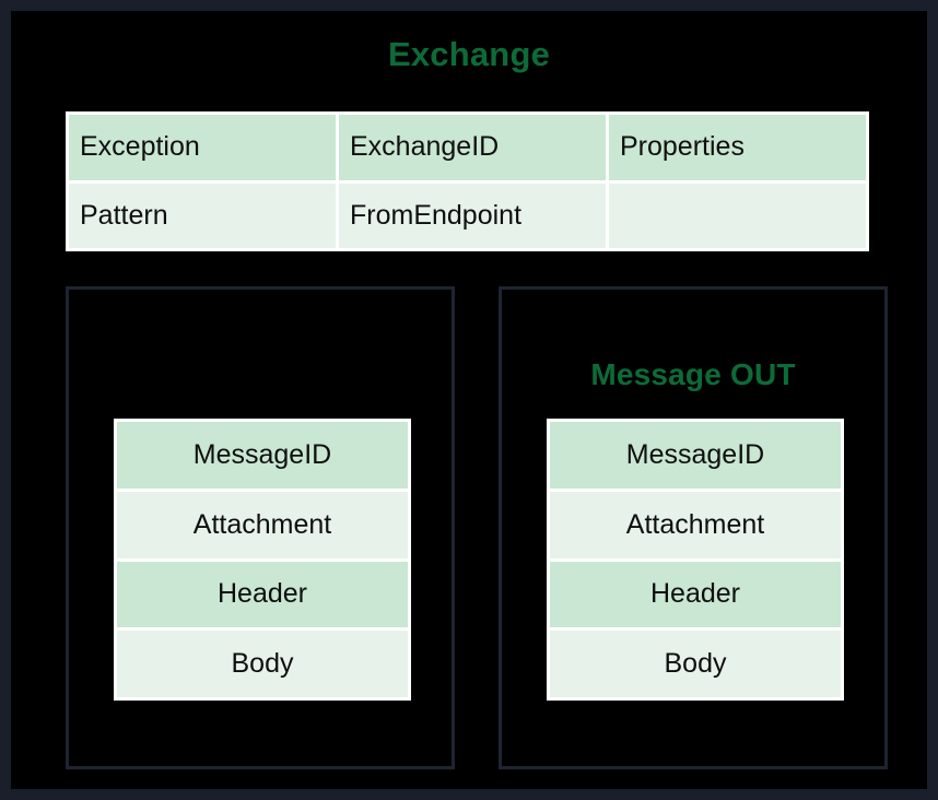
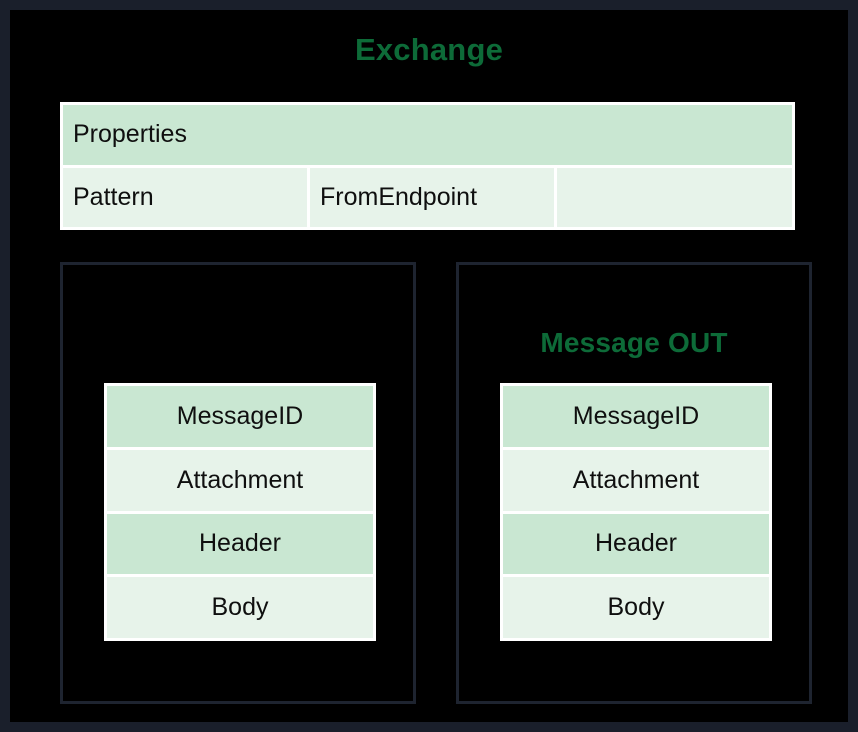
  Exchange
- Exception
- ExchangeID
  Properties
  Pattern
  FromEndpoint
  MessageID
  Attachment
  Header
  Body
  Message OUT
  MessageID
  Attachment
  Header
  Body
